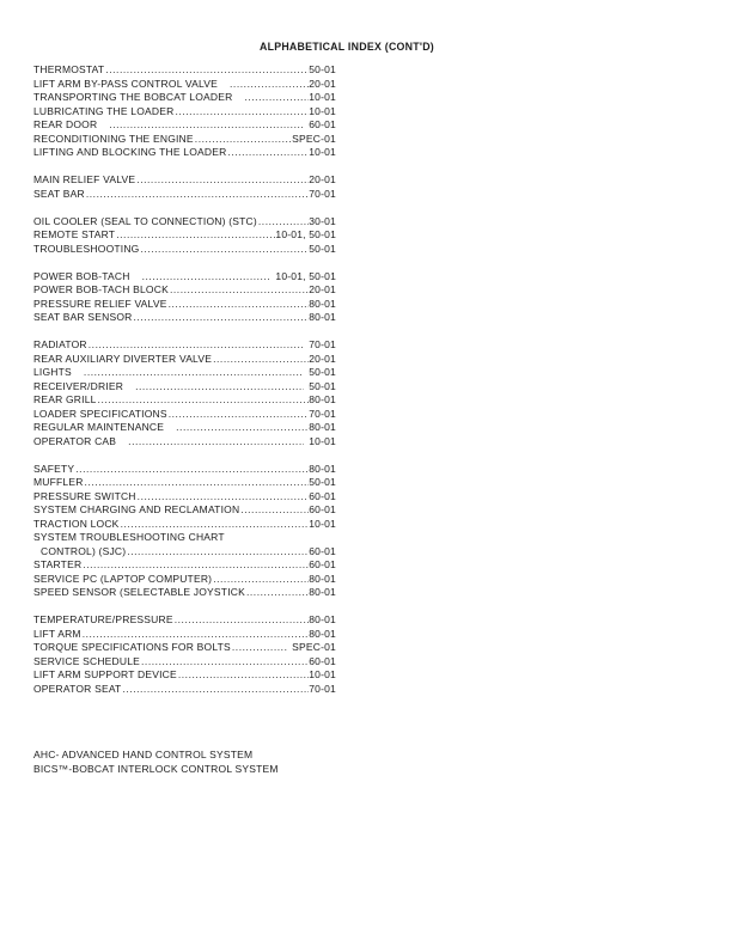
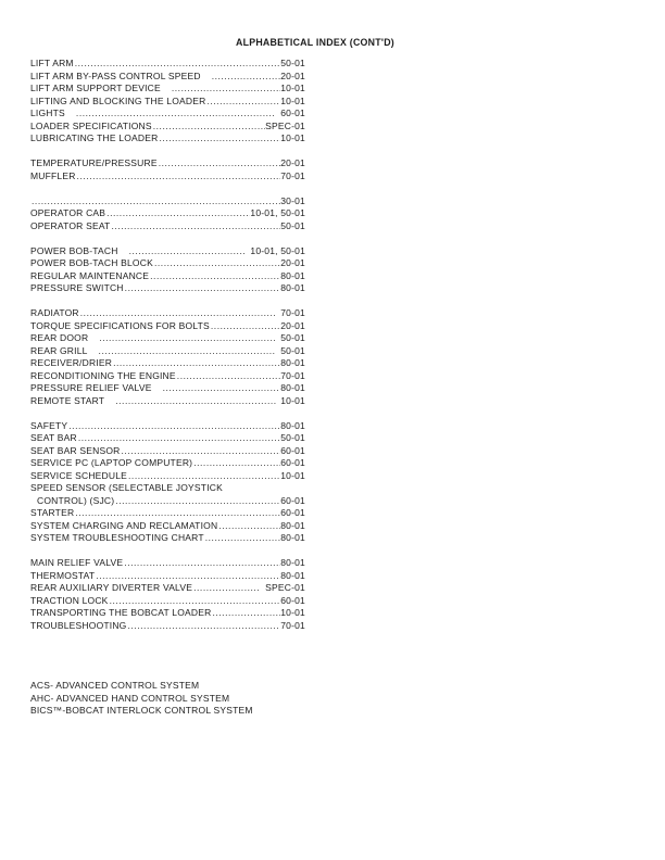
  ALPHABETICAL INDEX (CONT'D)
- THERMOSTAT
+ LIFT ARM
  50-01
- LIFT ARM BY-PASS CONTROL VALVE
+ LIFT ARM BY-PASS CONTROL SPEED
  20-01
- TRANSPORTING THE BOBCAT LOADER
+ LIFT ARM SUPPORT DEVICE
  10-01
- LUBRICATING THE LOADER
+ LIFTING AND BLOCKING THE LOADER
  10-01
- REAR DOOR
+ LIGHTS
  60-01
- RECONDITIONING THE ENGINE
+ LOADER SPECIFICATIONS
  SPEC-01
- LIFTING AND BLOCKING THE LOADER
+ LUBRICATING THE LOADER
  10-01
- MAIN RELIEF VALVE
+ TEMPERATURE/PRESSURE
  20-01
- SEAT BAR
+ MUFFLER
  70-01
- OIL COOLER (SEAL TO CONNECTION) (STC)
  30-01
- REMOTE START
+ OPERATOR CAB
  10-01, 50-01
- TROUBLESHOOTING
+ OPERATOR SEAT
  50-01
  POWER BOB-TACH
  10-01, 50-01
  POWER BOB-TACH BLOCK
  20-01
- PRESSURE RELIEF VALVE
+ REGULAR MAINTENANCE
  80-01
- SEAT BAR SENSOR
+ PRESSURE SWITCH
  80-01
  RADIATOR
  70-01
- REAR AUXILIARY DIVERTER VALVE
+ TORQUE SPECIFICATIONS FOR BOLTS
  20-01
- LIGHTS
+ REAR DOOR
  50-01
- RECEIVER/DRIER
+ REAR GRILL
  50-01
- REAR GRILL
+ RECEIVER/DRIER
  80-01
- LOADER SPECIFICATIONS
+ RECONDITIONING THE ENGINE
  70-01
- REGULAR MAINTENANCE
+ PRESSURE RELIEF VALVE
  80-01
- OPERATOR CAB
+ REMOTE START
  10-01
  SAFETY
  80-01
- MUFFLER
+ SEAT BAR
  50-01
- PRESSURE SWITCH
+ SEAT BAR SENSOR
  60-01
- SYSTEM CHARGING AND RECLAMATION
+ SERVICE PC (LAPTOP COMPUTER)
  60-01
- TRACTION LOCK
+ SERVICE SCHEDULE
  10-01
- SYSTEM TROUBLESHOOTING CHART
+ SPEED SENSOR (SELECTABLE JOYSTICK
  CONTROL) (SJC)
  60-01
  STARTER
  60-01
- SERVICE PC (LAPTOP COMPUTER)
+ SYSTEM CHARGING AND RECLAMATION
  80-01
- SPEED SENSOR (SELECTABLE JOYSTICK
+ SYSTEM TROUBLESHOOTING CHART
  80-01
- TEMPERATURE/PRESSURE
+ MAIN RELIEF VALVE
  80-01
- LIFT ARM
+ THERMOSTAT
  80-01
- TORQUE SPECIFICATIONS FOR BOLTS
+ REAR AUXILIARY DIVERTER VALVE
  SPEC-01
- SERVICE SCHEDULE
+ TRACTION LOCK
  60-01
- LIFT ARM SUPPORT DEVICE
+ TRANSPORTING THE BOBCAT LOADER
  10-01
- OPERATOR SEAT
+ TROUBLESHOOTING
  70-01
+ ACS- ADVANCED CONTROL SYSTEM
  AHC- ADVANCED HAND CONTROL SYSTEM
  BICS™-BOBCAT INTERLOCK CONTROL SYSTEM
